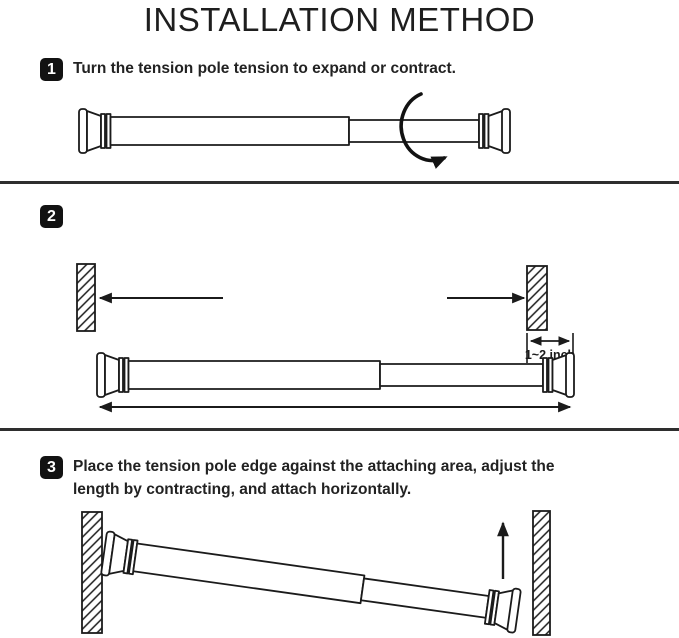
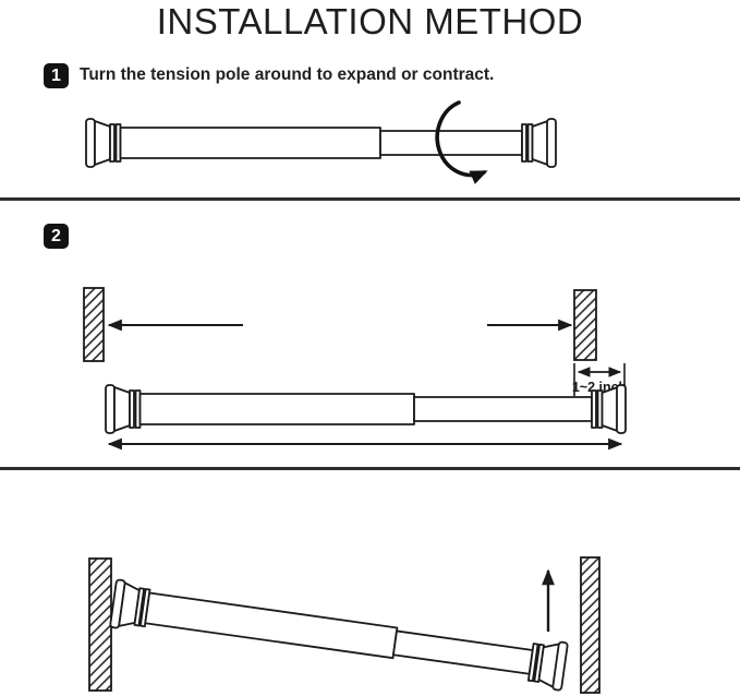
  INSTALLATION METHOD
  1
- Turn the tension pole tension to expand or contract.
+ Turn the tension pole around to expand or contract.
  2
  1~2 in
- 3
- Place the tension pole edge against the attaching area, adjust the
- length by contracting, and attach horizontally.
